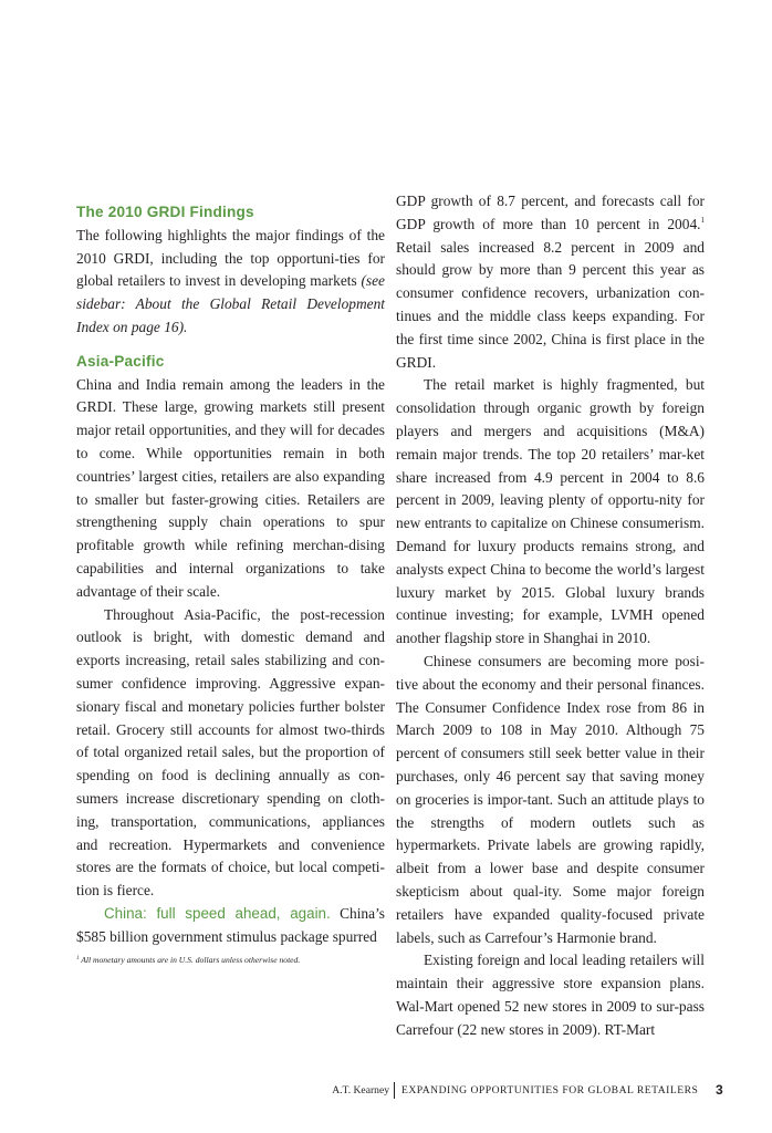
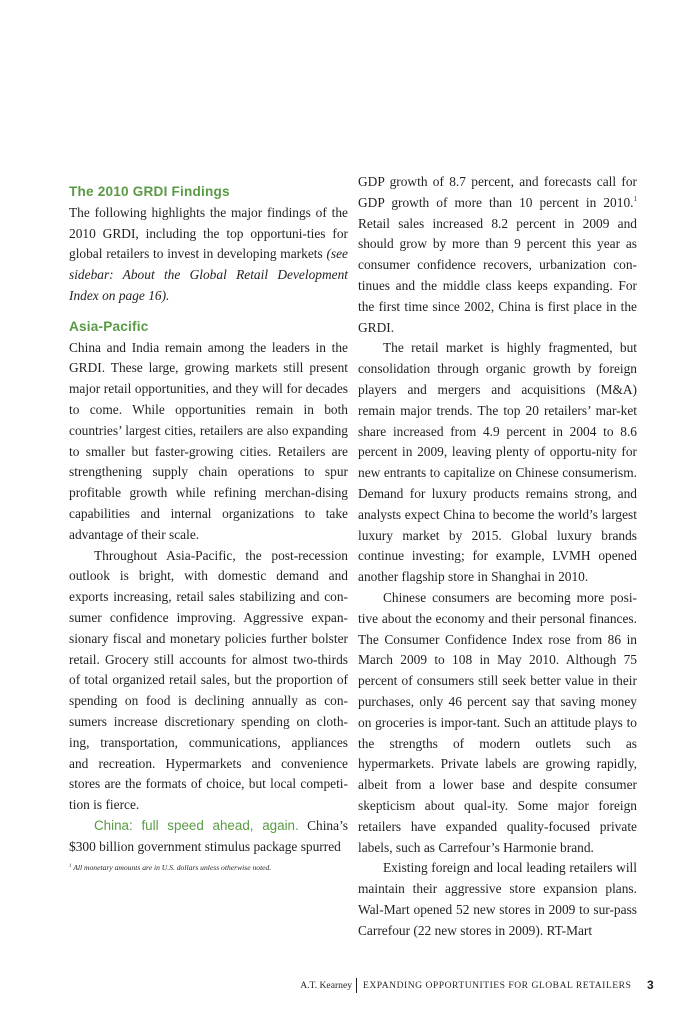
  The 2010 GRDI Findings
  The following highlights the major findings of the 2010 GRDI, including the top opportuni-ties for global retailers to invest in developing markets (see sidebar: About the Global Retail Development Index on page 16).
  Asia-Pacific
  China and India remain among the leaders in the GRDI. These large, growing markets still present major retail opportunities, and they will for decades to come. While opportunities remain in both countries’ largest cities, retailers are also expanding to smaller but faster-growing cities. Retailers are strengthening supply chain operations to spur profitable growth while refining merchan-dising capabilities and internal organizations to take advantage of their scale.
  Throughout Asia-Pacific, the post-recession outlook is bright, with domestic demand and exports increasing, retail sales stabilizing and con-sumer confidence improving. Aggressive expan-sionary fiscal and monetary policies further bolster retail. Grocery still accounts for almost two-thirds of total organized retail sales, but the proportion of spending on food is declining annually as con-sumers increase discretionary spending on cloth-ing, transportation, communications, appliances and recreation. Hypermarkets and convenience stores are the formats of choice, but local competi-tion is fierce.
- China: full speed ahead, again. China’s $585 billion government stimulus package spurred
+ China: full speed ahead, again. China’s $300 billion government stimulus package spurred
  All monetary amounts are in U.S. dollars unless otherwise noted.
- GDP growth of 8.7 percent, and forecasts call for GDP growth of more than 10 percent in 2004.1 Retail sales increased 8.2 percent in 2009 and should grow by more than 9 percent this year as consumer confidence recovers, urbanization con-tinues and the middle class keeps expanding. For the first time since 2002, China is first place in the GRDI.
+ GDP growth of 8.7 percent, and forecasts call for GDP growth of more than 10 percent in 2010.1 Retail sales increased 8.2 percent in 2009 and should grow by more than 9 percent this year as consumer confidence recovers, urbanization con-tinues and the middle class keeps expanding. For the first time since 2002, China is first place in the GRDI.
  The retail market is highly fragmented, but consolidation through organic growth by foreign players and mergers and acquisitions (M&A) remain major trends. The top 20 retailers’ mar-ket share increased from 4.9 percent in 2004 to 8.6 percent in 2009, leaving plenty of opportu-nity for new entrants to capitalize on Chinese consumerism. Demand for luxury products remains strong, and analysts expect China to become the world’s largest luxury market by 2015. Global luxury brands continue investing; for example, LVMH opened another flagship store in Shanghai in 2010.
  Chinese consumers are becoming more posi-tive about the economy and their personal finances. The Consumer Confidence Index rose from 86 in March 2009 to 108 in May 2010. Although 75 percent of consumers still seek better value in their purchases, only 46 percent say that saving money on groceries is impor-tant. Such an attitude plays to the strengths of modern outlets such as hypermarkets. Private labels are growing rapidly, albeit from a lower base and despite consumer skepticism about qual-ity. Some major foreign retailers have expanded quality-focused private labels, such as Carrefour’s Harmonie brand.
  Existing foreign and local leading retailers will maintain their aggressive store expansion plans. Wal-Mart opened 52 new stores in 2009 to sur-pass Carrefour (22 new stores in 2009). RT-Mart
  A.T. Kearney
  EXPANDING OPPORTUNITIES FOR GLOBAL RETAILERS
  3
